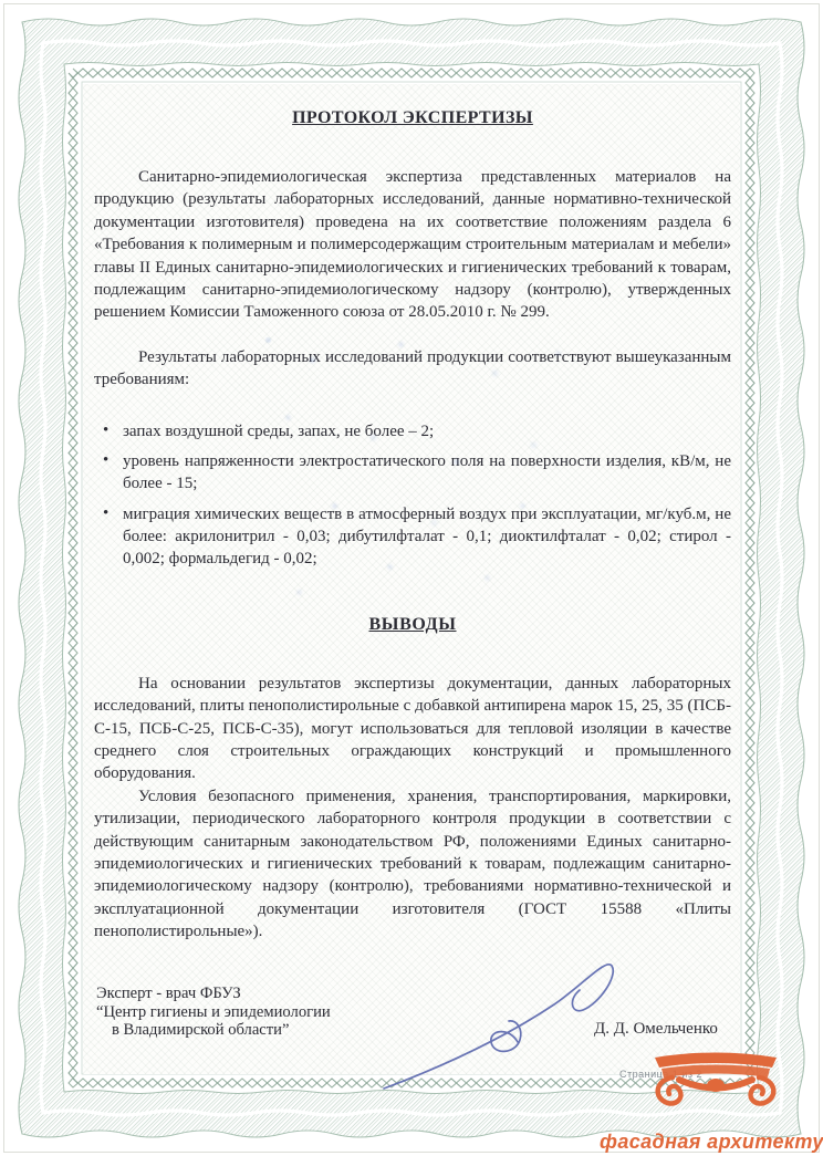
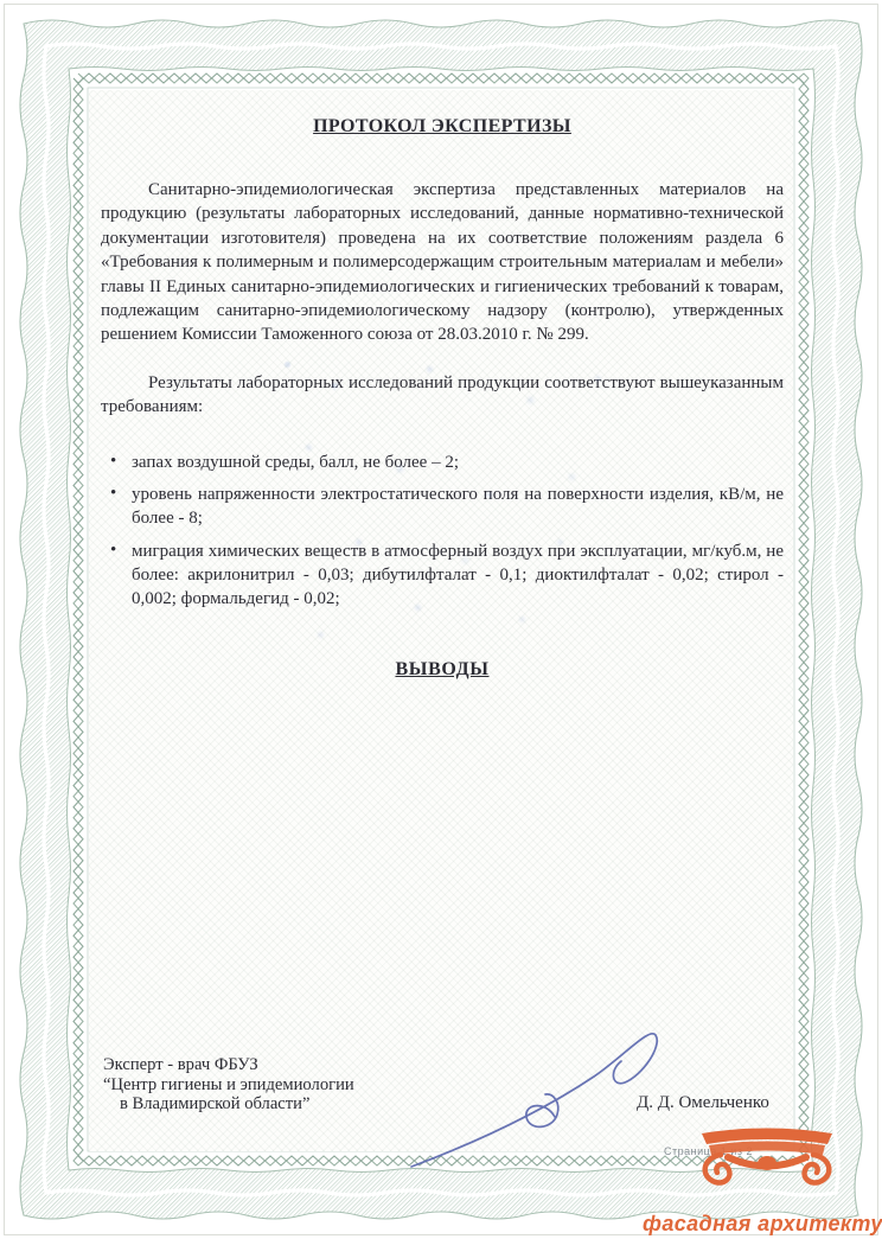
  ПРОТОКОЛ ЭКСПЕРТИЗЫ
- Санитарно-эпидемиологическая экспертиза представленных материалов на продукцию (результаты лабораторных исследований, данные нормативно-технической документации изготовителя) проведена на их соответствие положениям раздела 6 «Требования к полимерным и полимерсодержащим строительным материалам и мебели» главы II Единых санитарно-эпидемиологических и гигиенических требований к товарам, подлежащим санитарно-эпидемиологическому надзору (контролю), утвержденных решением Комиссии Таможенного союза от 28.05.2010 г. № 299.
+ Санитарно-эпидемиологическая экспертиза представленных материалов на продукцию (результаты лабораторных исследований, данные нормативно-технической документации изготовителя) проведена на их соответствие положениям раздела 6 «Требования к полимерным и полимерсодержащим строительным материалам и мебели» главы II Единых санитарно-эпидемиологических и гигиенических требований к товарам, подлежащим санитарно-эпидемиологическому надзору (контролю), утвержденных решением Комиссии Таможенного союза от 28.03.2010 г. № 299.
  Результаты лабораторных исследований продукции соответствуют вышеуказанным требованиям:
- запах воздушной среды, запах, не более – 2;
+ запах воздушной среды, балл, не более – 2;
- уровень напряженности электростатического поля на поверхности изделия, кВ/м, не более - 15;
+ уровень напряженности электростатического поля на поверхности изделия, кВ/м, не более - 8;
  миграция химических веществ в атмосферный воздух при эксплуатации, мг/куб.м, не более: акрилонитрил - 0,03; дибутилфталат - 0,1; диоктилфталат - 0,02; стирол - 0,002; формальдегид - 0,02;
  ВЫВОДЫ
- На основании результатов экспертизы документации, данных лабораторных исследований, плиты пенополистирольные с добавкой антипирена марок 15, 25, 35 (ПСБ-С-15, ПСБ-С-25, ПСБ-С-35), могут использоваться для тепловой изоляции в качестве среднего слоя строительных ограждающих конструкций и промышленного оборудования.
- Условия безопасного применения, хранения, транспортирования, маркировки, утилизации, периодического лабораторного контроля продукции в соответствии с действующим санитарным законодательством РФ, положениями Единых санитарно-эпидемиологических и гигиенических требований к товарам, подлежащим санитарно-эпидемиологическому надзору (контролю), требованиями нормативно-технической и эксплуатационной документации изготовителя (ГОСТ 15588 «Плиты пенополистирольные»).
  Эксперт - врач ФБУЗ
  “Центр гигиены и эпидемиологии
  в Владимирской области”
  Д. Д. Омельченко
  фасадная архитекту
